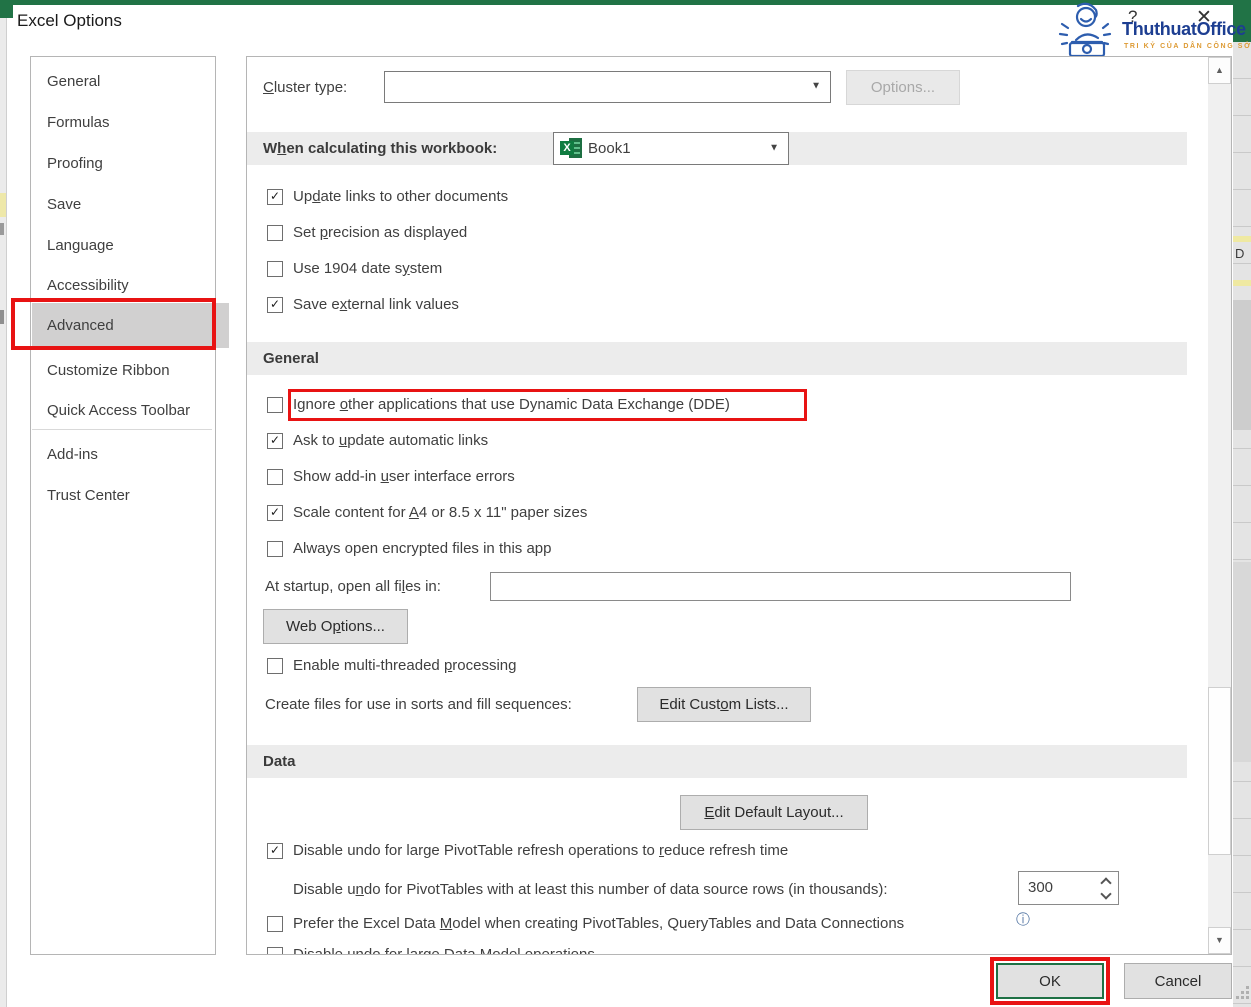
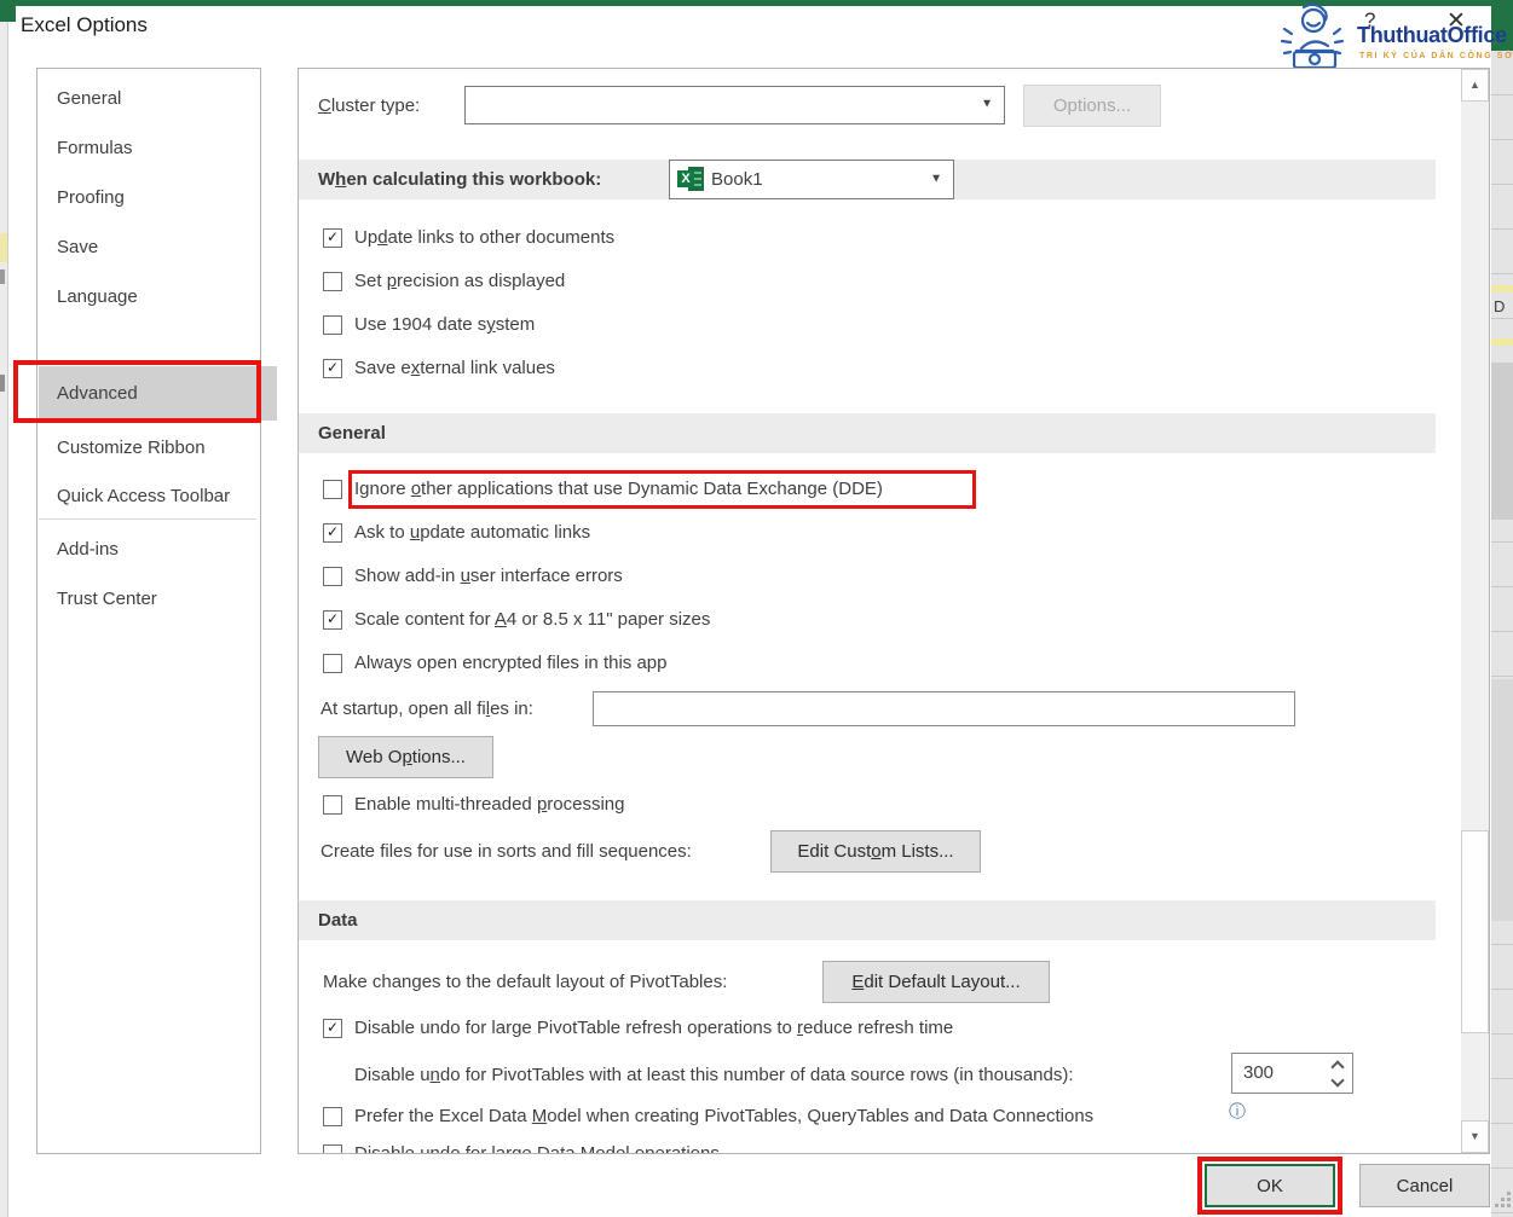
  Excel Options
  ?
  ✕
  D
  ThuthuatOffice
  General
  Formulas
  Proofing
  Save
  Language
- Accessibility
  Advanced
  Customize Ribbon
  Quick Access Toolbar
  Add-ins
  Trust Center
  Cluster type:
  ▼
  Options...
  When calculating this workbook:
  X
  Book1
  ▼
  ✓
  Update links to other documents
  Set precision as displayed
  Use 1904 date system
  ✓
  Save external link values
  General
  Ignore other applications that use Dynamic Data Exchange (DDE)
  ✓
  Ask to update automatic links
  Show add-in user interface errors
  ✓
  Scale content for A4 or 8.5 x 11" paper sizes
  Always open encrypted files in this app
  At startup, open all files in:
  Web Options...
  Enable multi-threaded processing
  Create files for use in sorts and fill sequences:
  Edit Custom Lists...
  Data
+ Make changes to the default layout of PivotTables:
  Edit Default Layout...
  ✓
  Disable undo for large PivotTable refresh operations to reduce refresh time
  Disable undo for PivotTables with at least this number of data source rows (in thousands):
  300
  Prefer the Excel Data Model when creating PivotTables, QueryTables and Data Connections
  ⓘ
  ▲
  ▼
  OK
  Cancel
